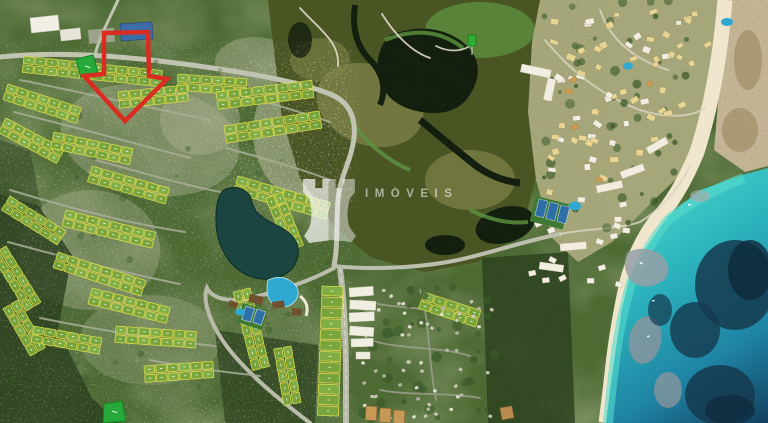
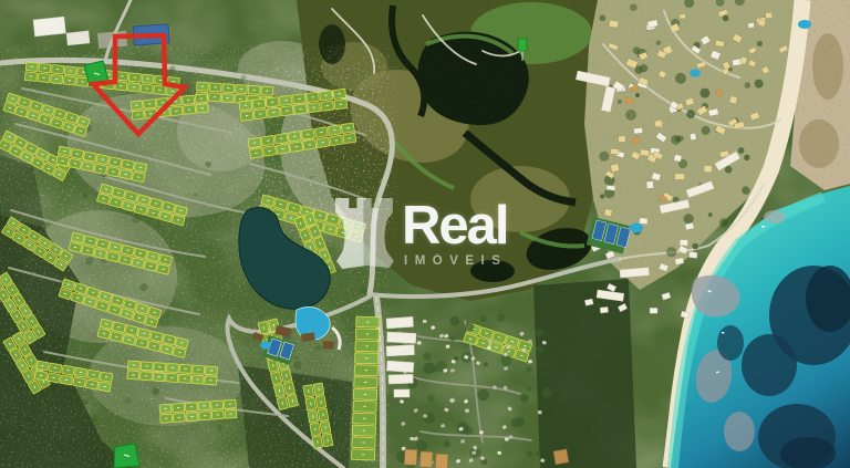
+ Real
  IMÓVEIS
